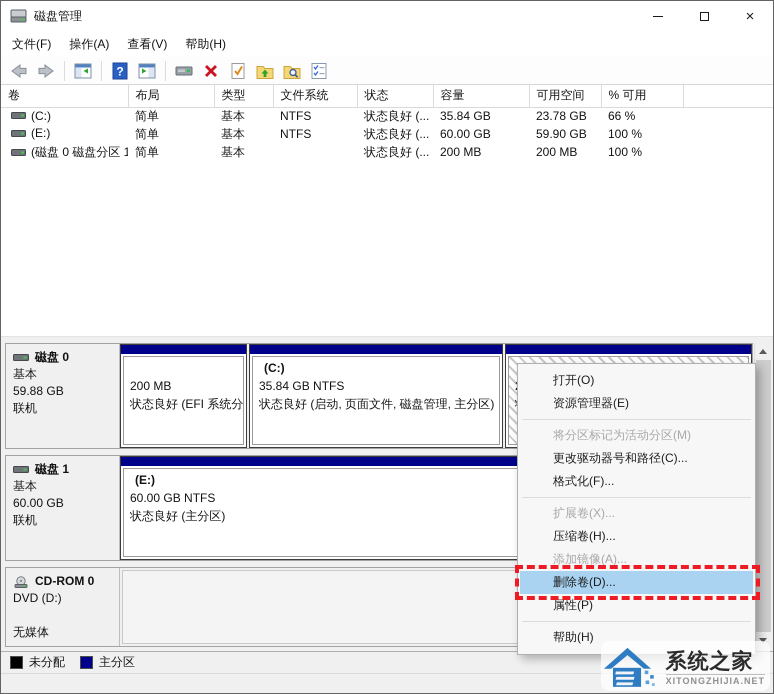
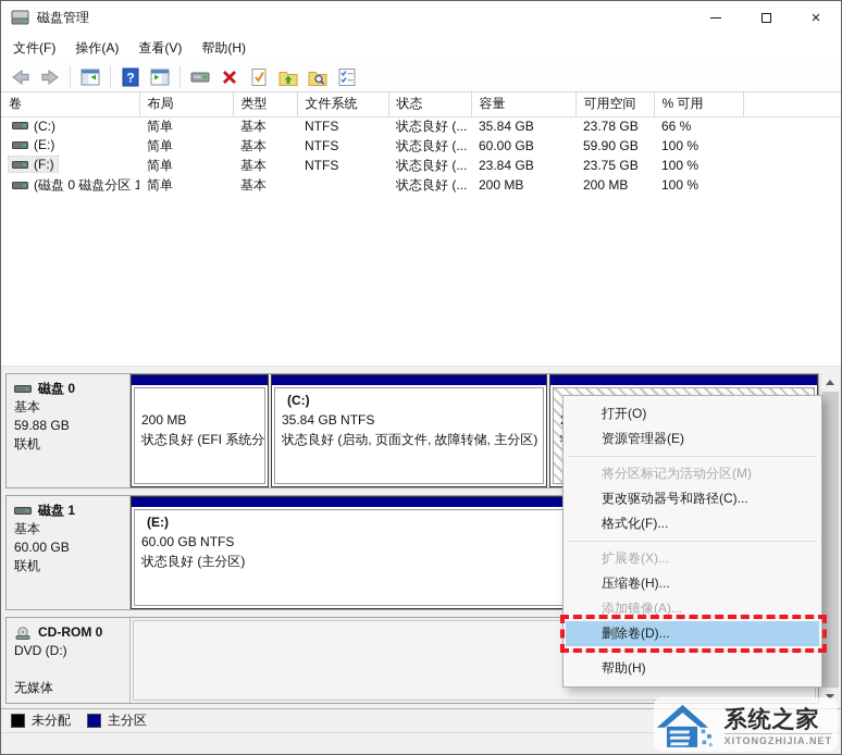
  磁盘管理
  ×
  文件(F)
  操作(A)
  查看(V)
  帮助(H)
  ?
  卷	布局	类型	文件系统	状态	容量	可用空间	% 可用
  (C:)	简单	基本	NTFS	状态良好 (...	35.84 GB	23.78 GB	66 %
  (E:)	简单	基本	NTFS	状态良好 (...	60.00 GB	59.90 GB	100 %
+ (F:)	简单	基本	NTFS	状态良好 (...	23.84 GB	23.75 GB	100 %
  (磁盘 0 磁盘分区 1	简单	基本		状态良好 (...	200 MB	200 MB	100 %
  磁盘 0
  基本
  59.88 GB
  联机
  200 MB
  状态良好 (EFI 系统分
  (C:)
  35.84 GB NTFS
- 状态良好 (启动, 页面文件, 磁盘管理, 主分区)
+ 状态良好 (启动, 页面文件, 故障转储, 主分区)
  磁盘 1
  基本
  60.00 GB
  联机
  (E:)
  60.00 GB NTFS
  状态良好 (主分区)
  CD-ROM 0
  DVD (D:)
  无媒体
  未分配
  主分区
  打开(O)
  资源管理器(E)
  将分区标记为活动分区(M)
  更改驱动器号和路径(C)...
  格式化(F)...
  扩展卷(X)...
  压缩卷(H)...
  添加镜像(A)...
  删除卷(D)...
- 属性(P)
  帮助(H)
  系统之家
  XITONGZHIJIA.NET
